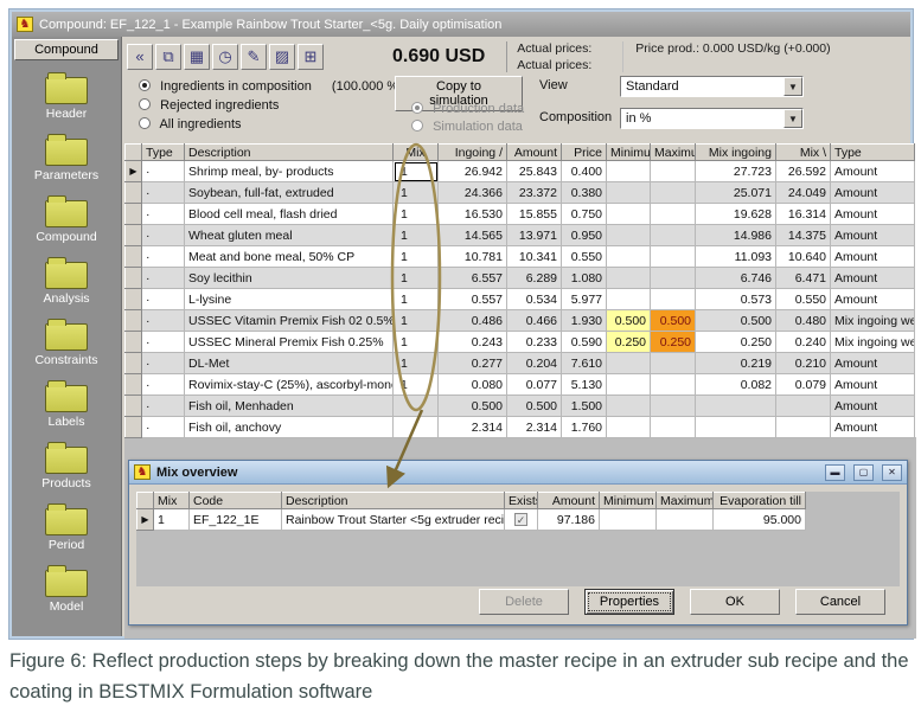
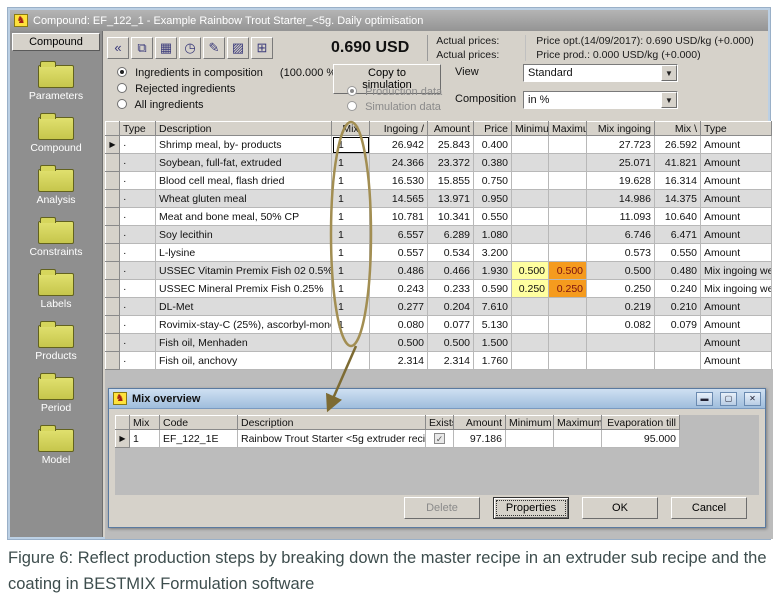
  ♞
  Compound: EF_122_1 - Example Rainbow Trout Starter_<5g. Daily optimisation
  Compound
- Header
  Parameters
  Compound
  Analysis
  Constraints
  Labels
  Products
  Period
  Model
  «
  ⧉
  ▦
  ◷
  ✎
  ▨
  ⊞
  0.690 USD
  Actual prices:
  Actual prices:
+ Price opt.(14/09/2017): 0.690 USD/kg (+0.000)
  Price prod.: 0.000 USD/kg (+0.000)
  Ingredients in composition (100.000 %
  Rejected ingredients
  All ingredients
  Copy to simulation
  Production data
  Simulation data
  View
  Standard
  ▼
  Composition
  in %
  ▼
  	Type	Description	Mix	Ingoing /	Amount	Price	Minimu	Maximu	Mix ingoing	Mix \	Type
  ▶	·	Shrimp meal, by- products	1	26.942	25.843	0.400			27.723	26.592	Amount
- 	·	Soybean, full-fat, extruded	1	24.366	23.372	0.380			25.071	24.049	Amount
+ 	·	Soybean, full-fat, extruded	1	24.366	23.372	0.380			25.071	41.821	Amount
  	·	Blood cell meal, flash dried	1	16.530	15.855	0.750			19.628	16.314	Amount
  	·	Wheat gluten meal	1	14.565	13.971	0.950			14.986	14.375	Amount
  	·	Meat and bone meal, 50% CP	1	10.781	10.341	0.550			11.093	10.640	Amount
  	·	Soy lecithin	1	6.557	6.289	1.080			6.746	6.471	Amount
- 	·	L-lysine	1	0.557	0.534	5.977			0.573	0.550	Amount
+ 	·	L-lysine	1	0.557	0.534	3.200			0.573	0.550	Amount
  	·	USSEC Vitamin Premix Fish 02 0.5%	1	0.486	0.466	1.930	0.500	0.500	0.500	0.480	Mix ingoing we
  	·	USSEC Mineral Premix Fish 0.25%	1	0.243	0.233	0.590	0.250	0.250	0.250	0.240	Mix ingoing we
  	·	DL-Met	1	0.277	0.204	7.610			0.219	0.210	Amount
  	·	Rovimix-stay-C (25%), ascorbyl-mon	1	0.080	0.077	5.130			0.082	0.079	Amount
  	·	Fish oil, Menhaden		0.500	0.500	1.500					Amount
  	·	Fish oil, anchovy		2.314	2.314	1.760					Amount
  ♞
  Mix overview
  ▬
  ▢
  ✕
  	Mix	Code	Description	Exist	Amount	Minimum	Maximum	Evaporation till
  ▶	1	EF_122_1E	Rainbow Trout Starter <5g extruder reci	✓	97.186			95.000
  Delete
  Properties
  OK
  Cancel
  Figure 6: Reflect production steps by breaking down the master recipe in an extruder sub recipe and the coating in BESTMIX Formulation software
